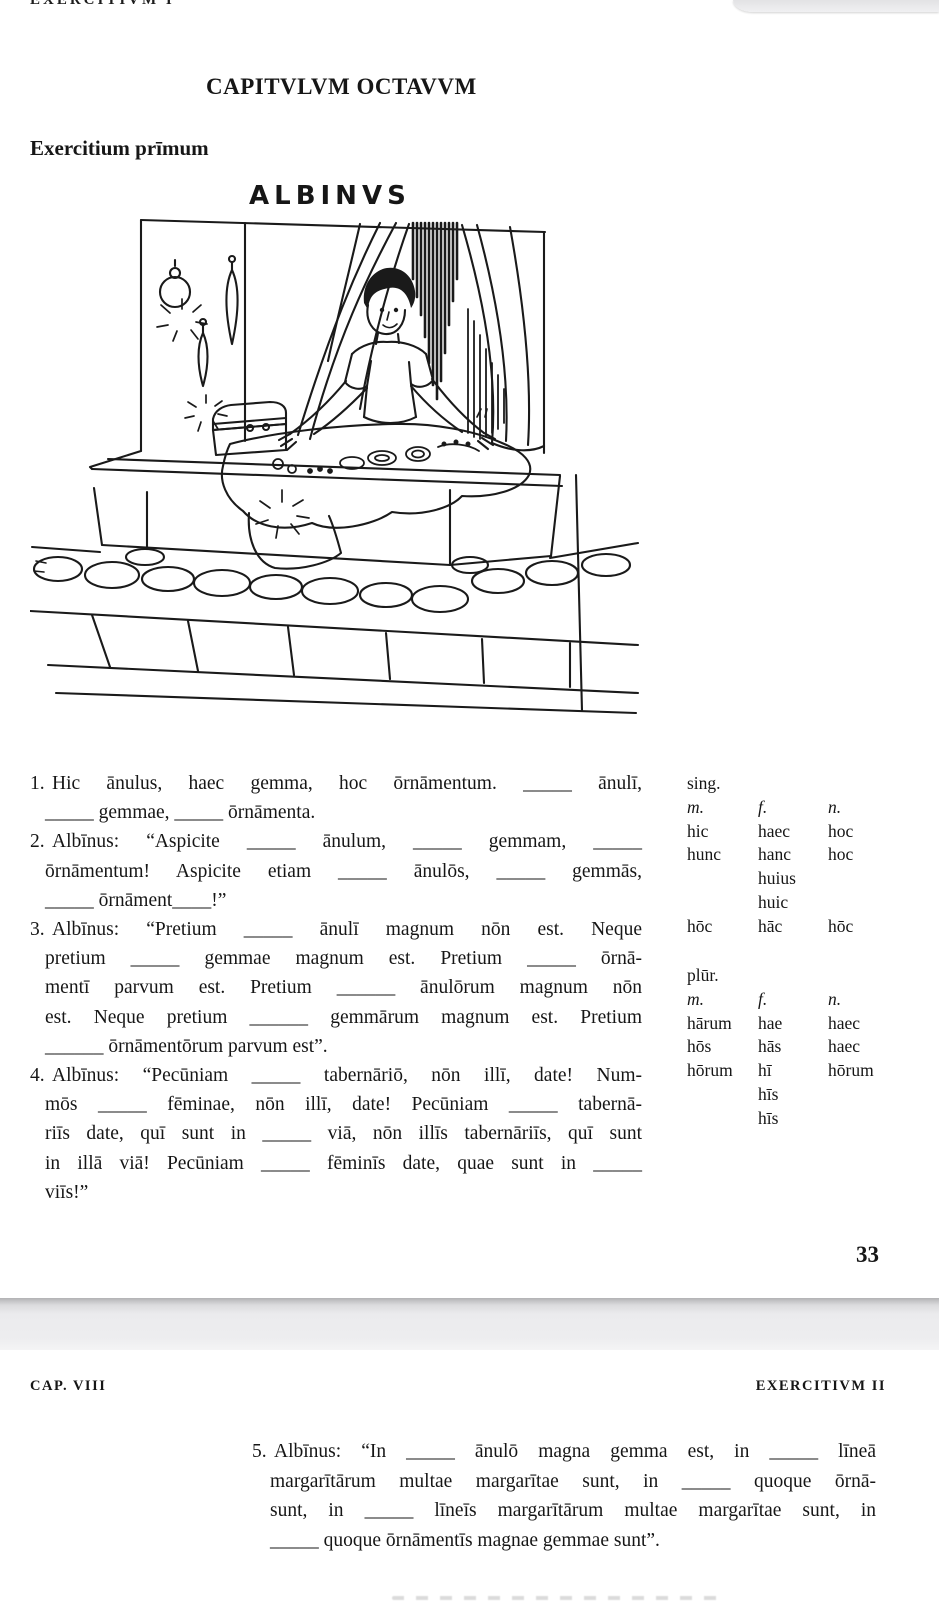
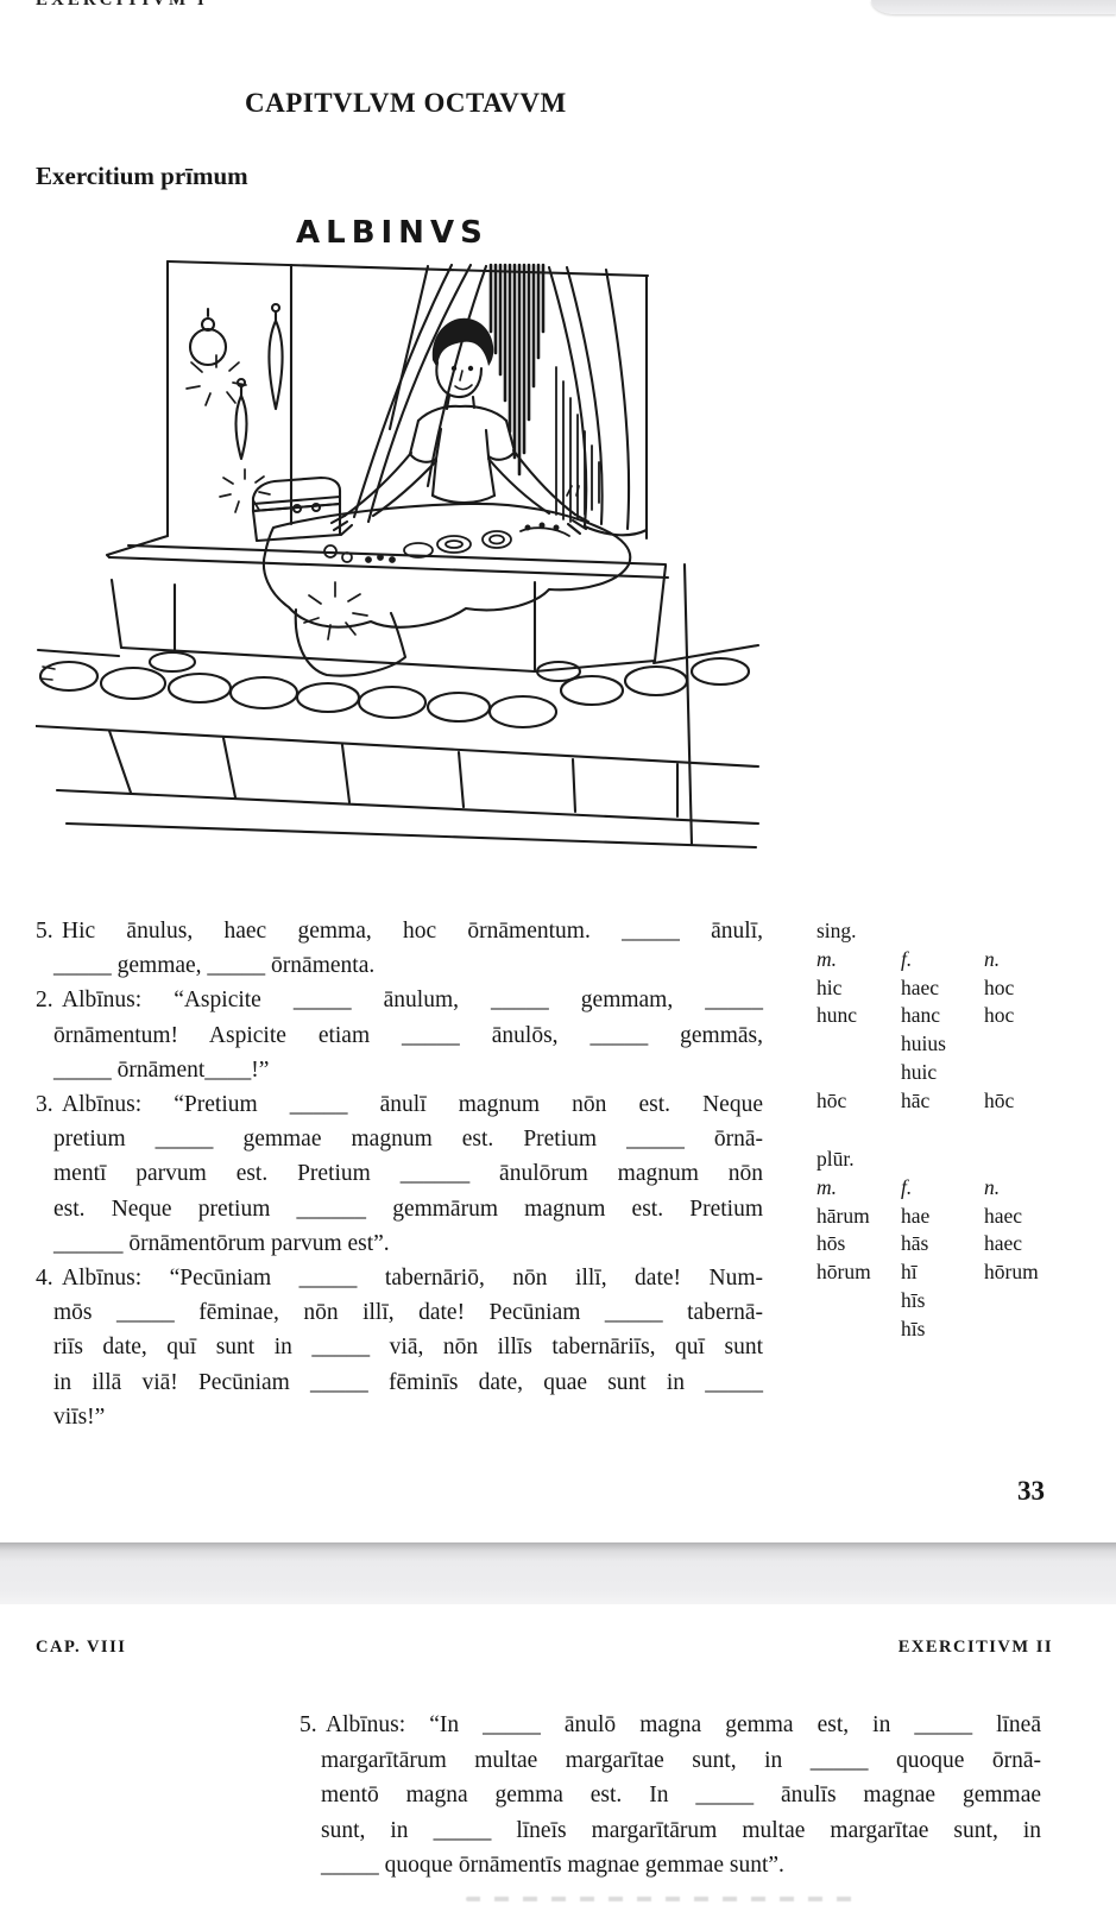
  EXERCITIVM I
  CAPITVLVM OCTAVVM
  Exercitium prīmum
  ALBINVS
- 1. Hic ānulus, haec gemma, hoc ōrnāmentum. _____ ānulī,
+ 5. Hic ānulus, haec gemma, hoc ōrnāmentum. _____ ānulī,
  _____ gemmae, _____ ōrnāmenta.
  2. Albīnus: “Aspicite _____ ānulum, _____ gemmam, _____
  ōrnāmentum! Aspicite etiam _____ ānulōs, _____ gemmās,
  _____ ōrnāment____!”
  3. Albīnus: “Pretium _____ ānulī magnum nōn est. Neque
  pretium _____ gemmae magnum est. Pretium _____ ōrnā-
  mentī parvum est. Pretium ______ ānulōrum magnum nōn
  est. Neque pretium ______ gemmārum magnum est. Pretium
  ______ ōrnāmentōrum parvum est”.
  4. Albīnus: “Pecūniam _____ tabernāriō, nōn illī, date! Num-
  mōs _____ fēminae, nōn illī, date! Pecūniam _____ tabernā-
  riīs date, quī sunt in _____ viā, nōn illīs tabernāriīs, quī sunt
  in illā viā! Pecūniam _____ fēminīs date, quae sunt in _____
  viīs!”
  sing.
  m.
  f.
  n.
  hic
  haec
  hoc
  hunc
  hanc
  hoc
  huius
  huic
  hōc
  hāc
  hōc
  plūr.
  m.
  f.
  n.
  hārum
  hae
  haec
  hōs
  hās
  haec
  hōrum
  hī
  hōrum
  hīs
  hīs
  33
  CAP. VIII
  EXERCITIVM II
  5. Albīnus: “In _____ ānulō magna gemma est, in _____ līneā
  margarītārum multae margarītae sunt, in _____ quoque ōrnā-
+ mentō magna gemma est. In _____ ānulīs magnae gemmae
  sunt, in _____ līneīs margarītārum multae margarītae sunt, in
  _____ quoque ōrnāmentīs magnae gemmae sunt”.
